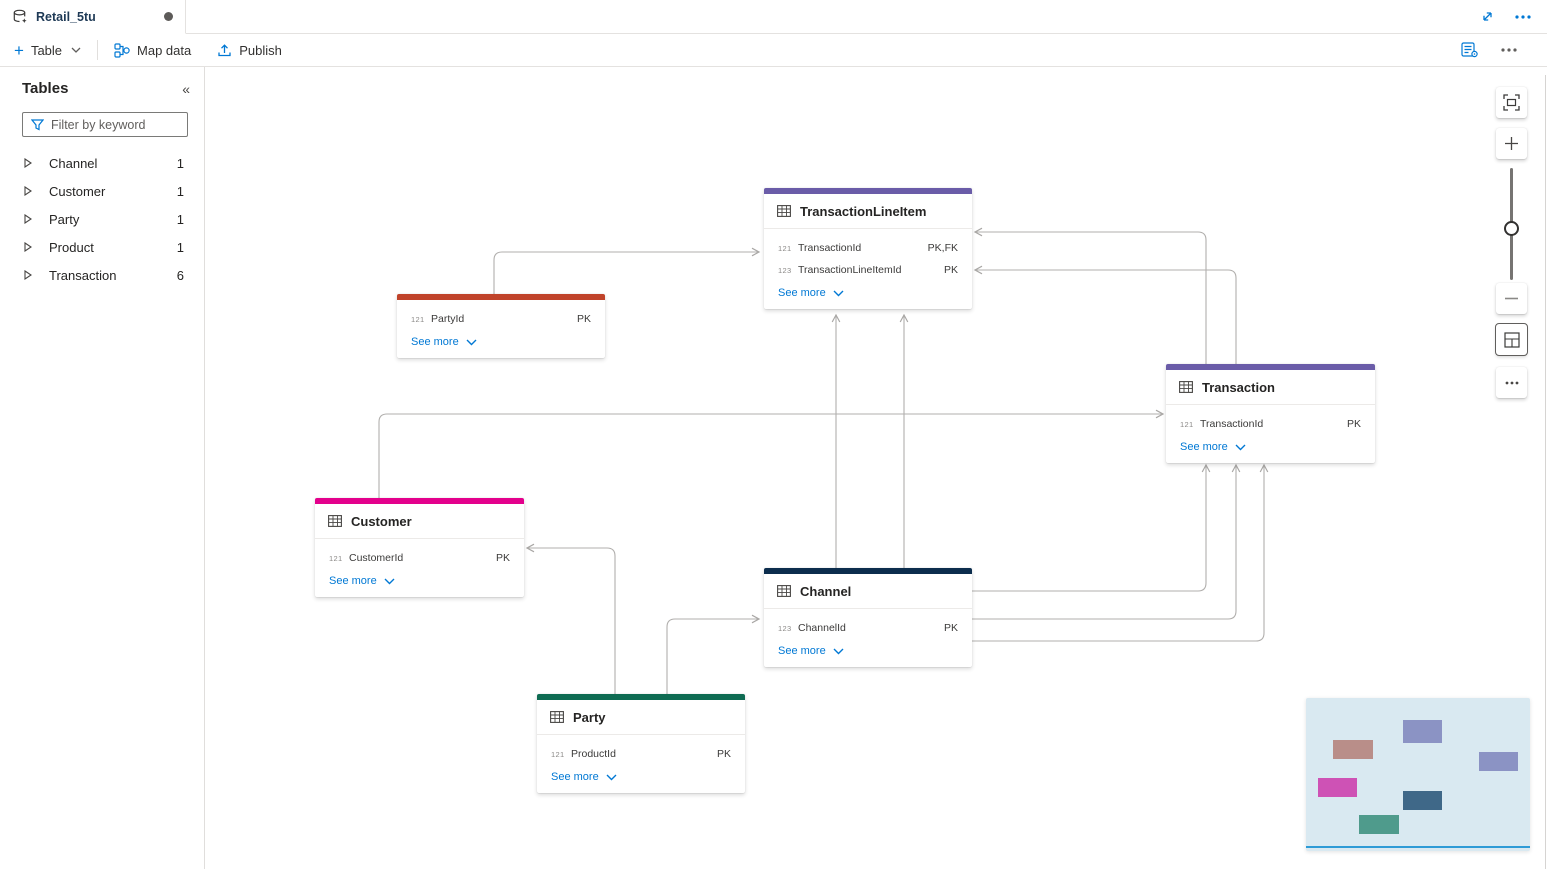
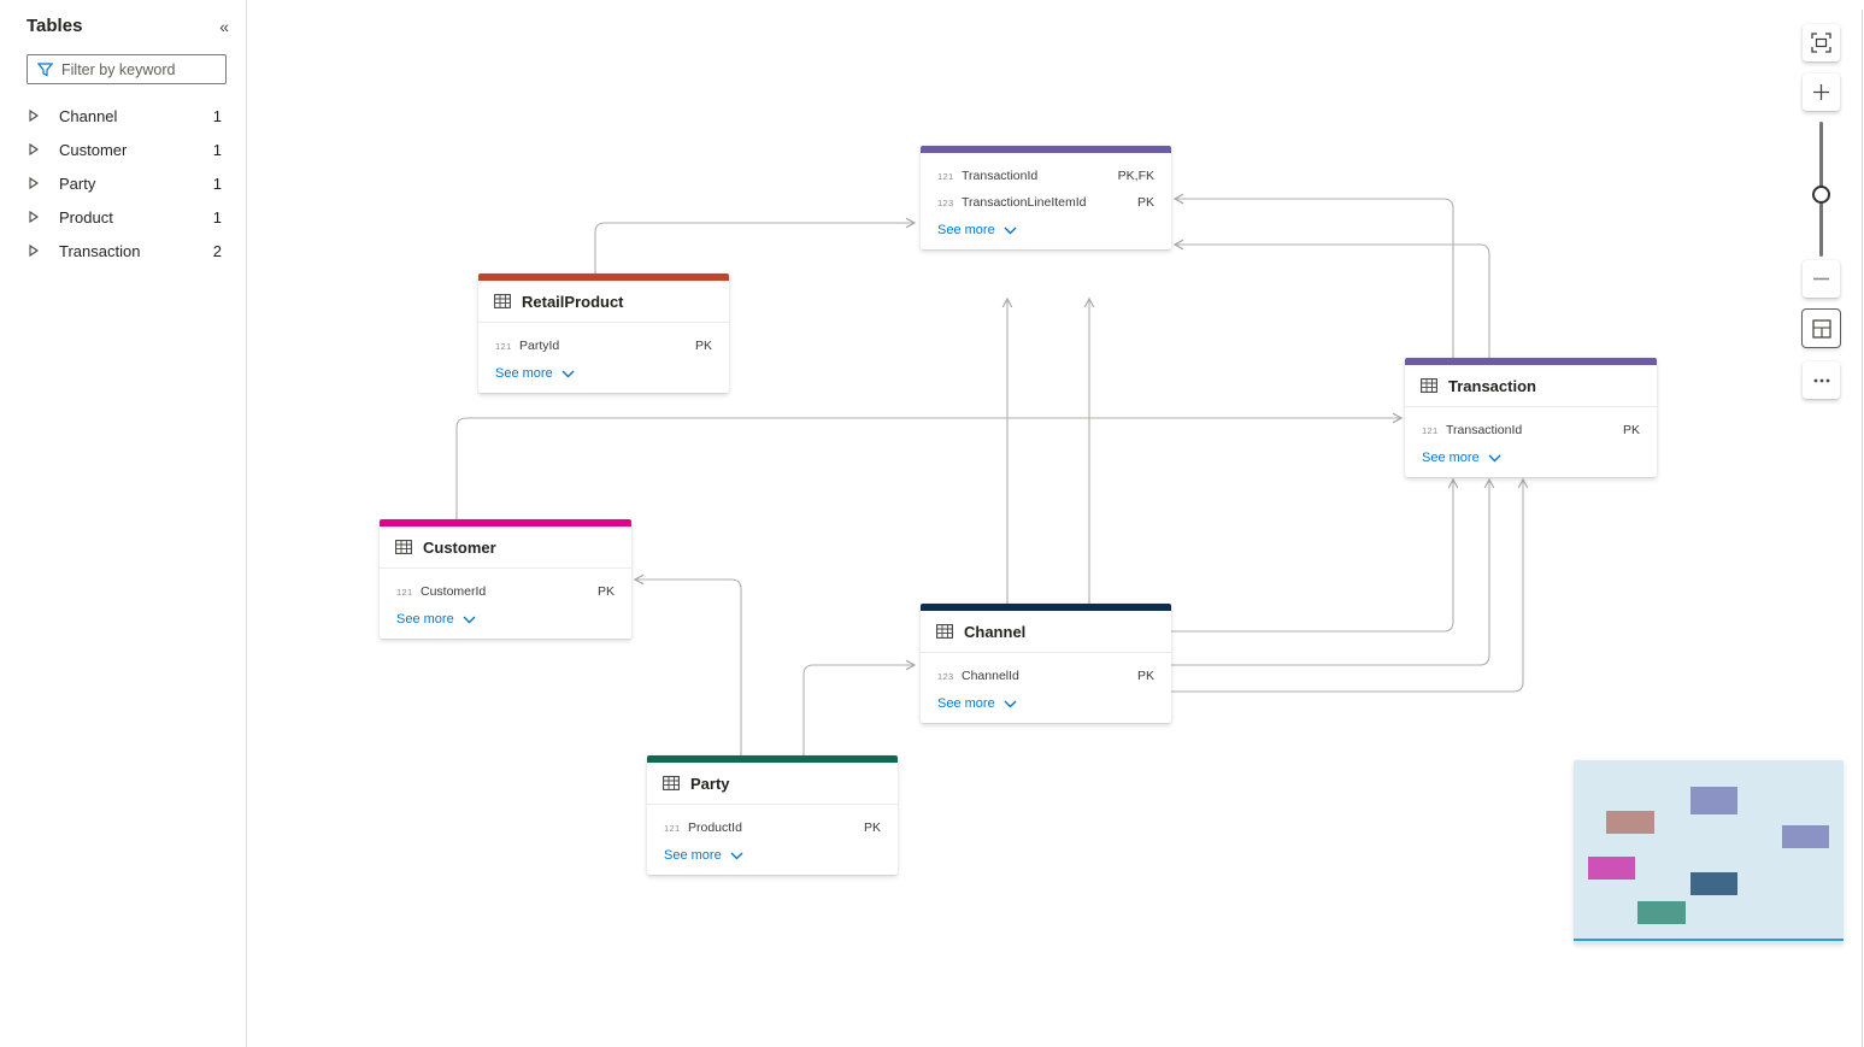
- Retail_5tu
- +
- Table
- Map data
- Publish
  Tables
  «
  Filter by keyword
  Channel
  1
  Customer
  1
  Party
  1
  Product
  1
  Transaction
- 6
+ 2
- TransactionLineItem
  121
  TransactionId
  PK,FK
  123
  TransactionLineItemId
  PK
  See more
+ RetailProduct
  121
  PartyId
  PK
  See more
  Transaction
  121
  TransactionId
  PK
  See more
  Customer
  121
  CustomerId
  PK
  See more
  Channel
  123
  ChannelId
  PK
  See more
  Party
  121
  ProductId
  PK
  See more
